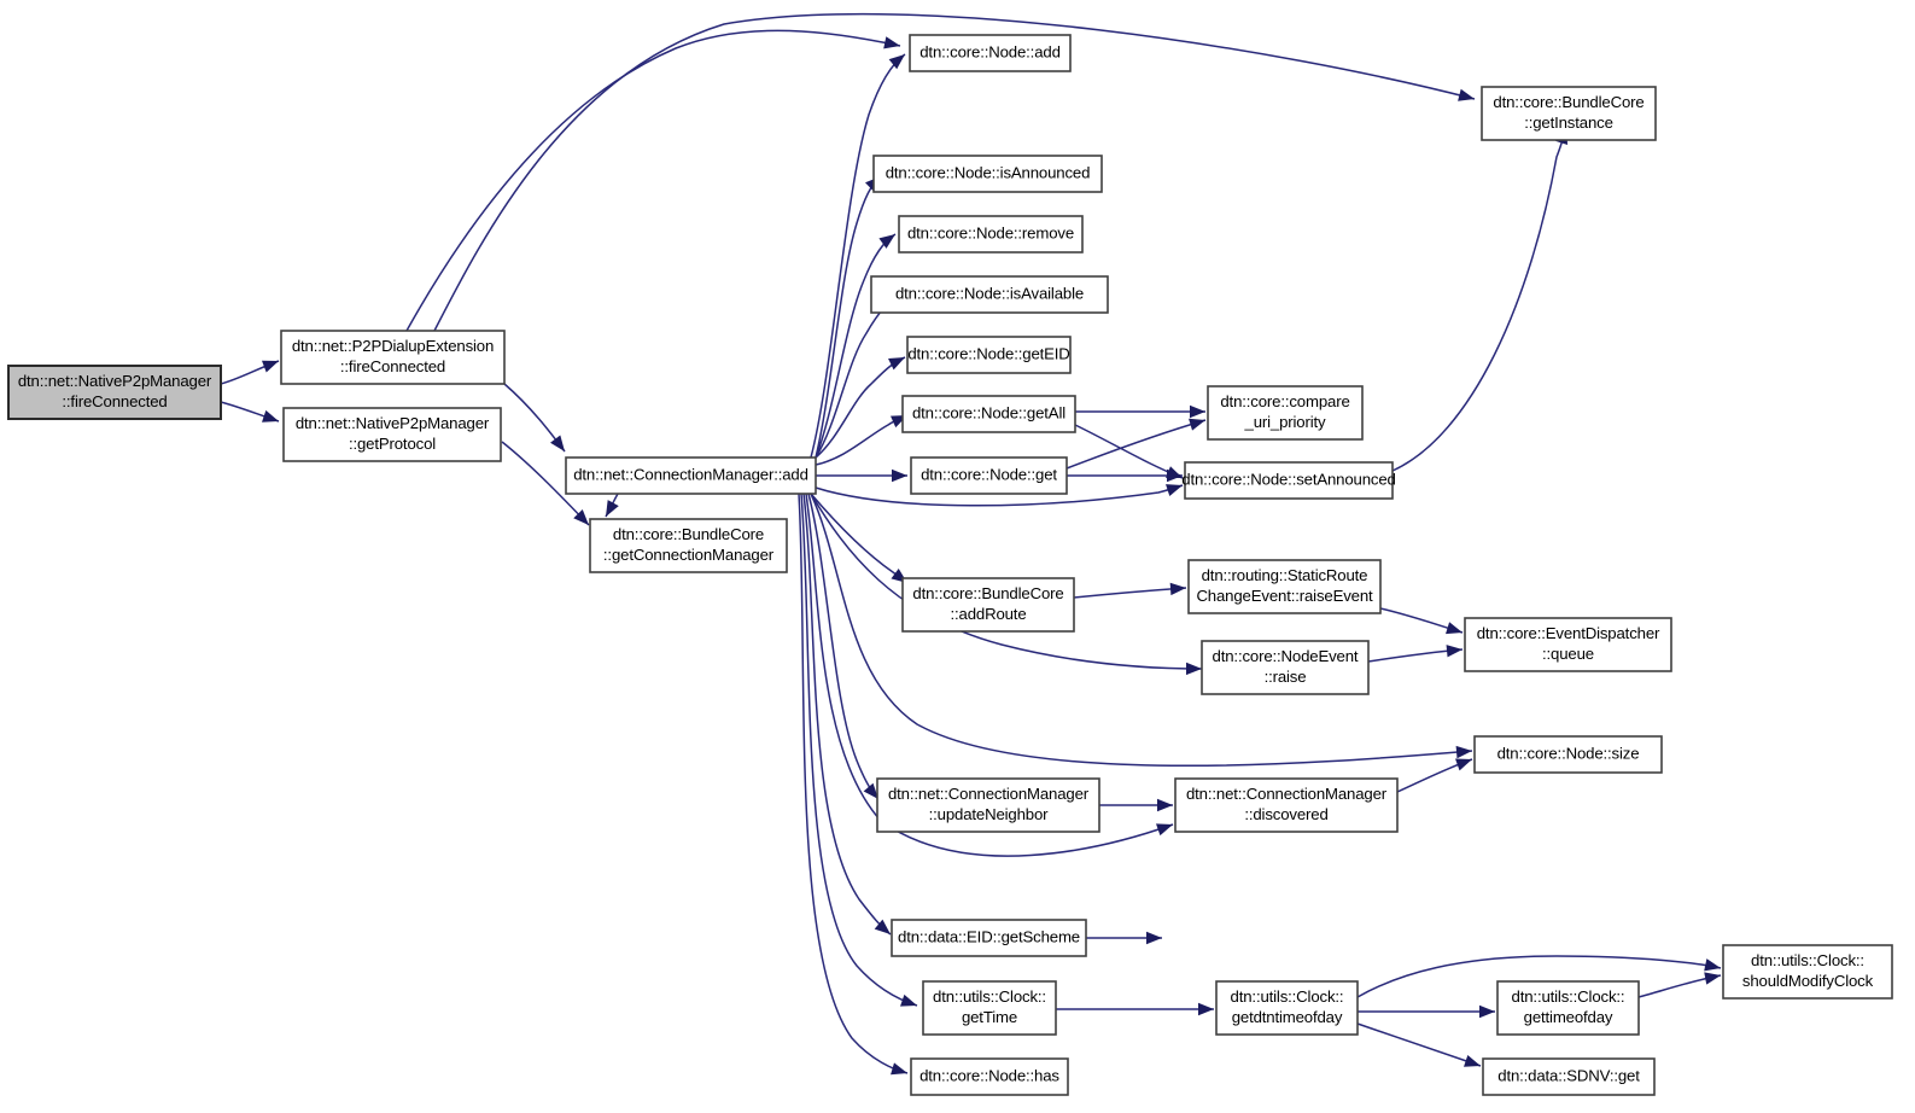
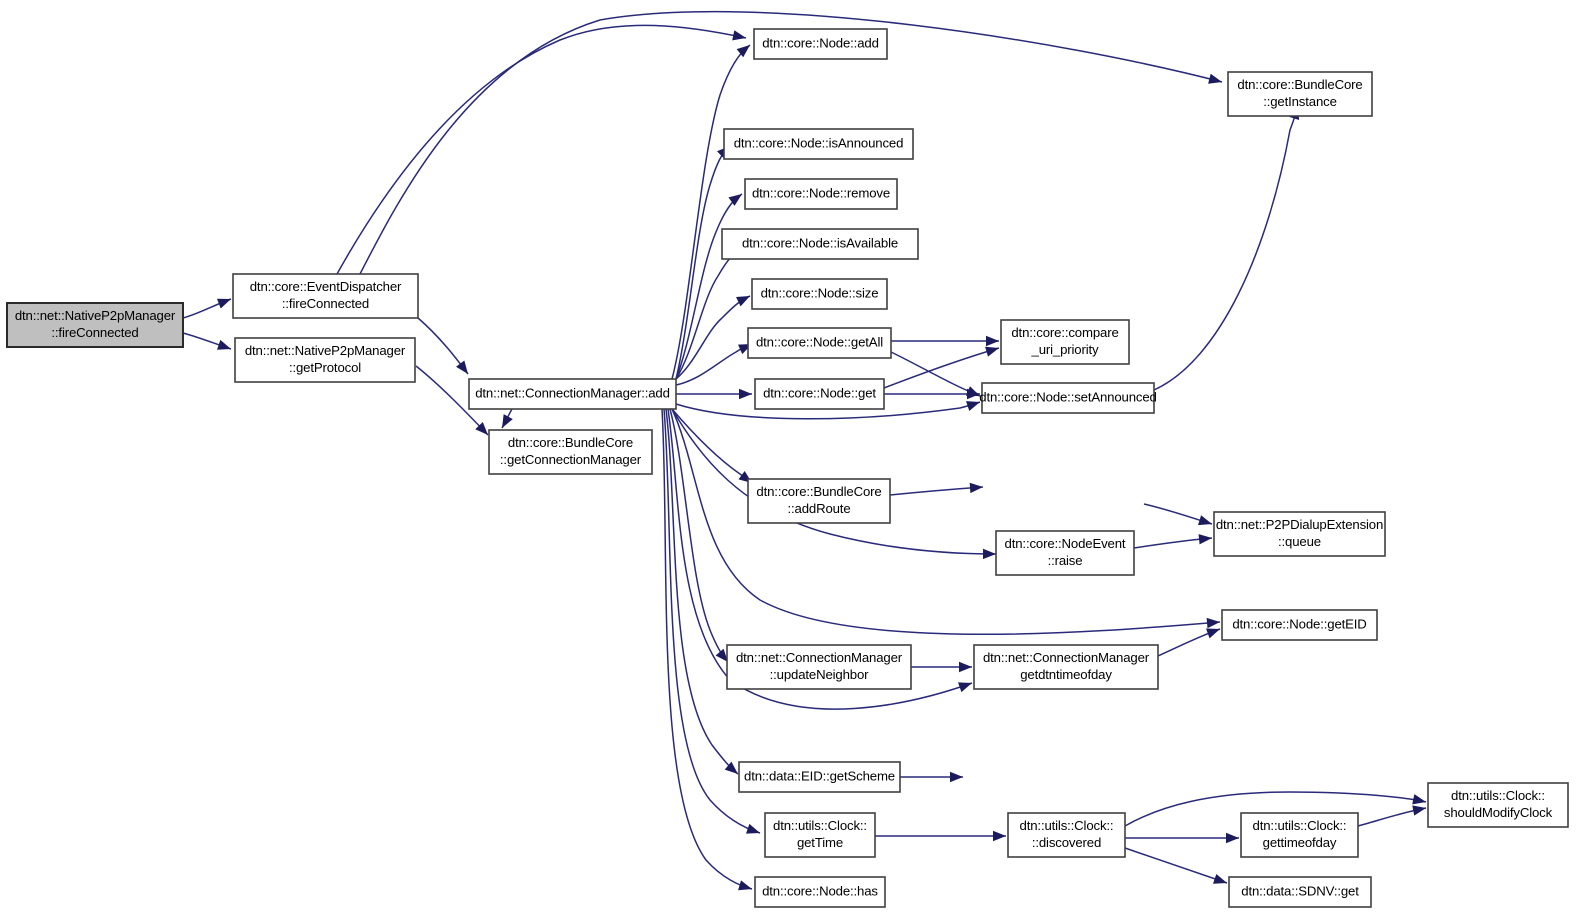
  dtn::net::NativeP2pManager
  ::fireConnected
- dtn::net::P2PDialupExtension
+ dtn::core::EventDispatcher
  ::fireConnected
  dtn::net::NativeP2pManager
  ::getProtocol
  dtn::net::ConnectionManager::add
  dtn::core::BundleCore
  ::getConnectionManager
  dtn::core::Node::add
  dtn::core::Node::isAnnounced
  dtn::core::Node::remove
  dtn::core::Node::isAvailable
- dtn::core::Node::getEID
+ dtn::core::Node::size
  dtn::core::Node::getAll
  dtn::core::Node::get
  dtn::core::BundleCore
  ::getInstance
  dtn::core::compare
  _uri_priority
  dtn::core::Node::setAnnounced
  dtn::core::BundleCore
  ::addRoute
- dtn::routing::StaticRoute
- ChangeEvent::raiseEvent
  dtn::core::NodeEvent
  ::raise
- dtn::core::EventDispatcher
+ dtn::net::P2PDialupExtension
  ::queue
- dtn::core::Node::size
+ dtn::core::Node::getEID
  dtn::net::ConnectionManager
  ::updateNeighbor
  dtn::net::ConnectionManager
- ::discovered
+ getdtntimeofday
  dtn::data::EID::getScheme
  dtn::utils::Clock::
  getTime
  dtn::utils::Clock::
- getdtntimeofday
+ ::discovered
  dtn::utils::Clock::
  gettimeofday
  dtn::utils::Clock::
  shouldModifyClock
  dtn::data::SDNV::get
  dtn::core::Node::has
